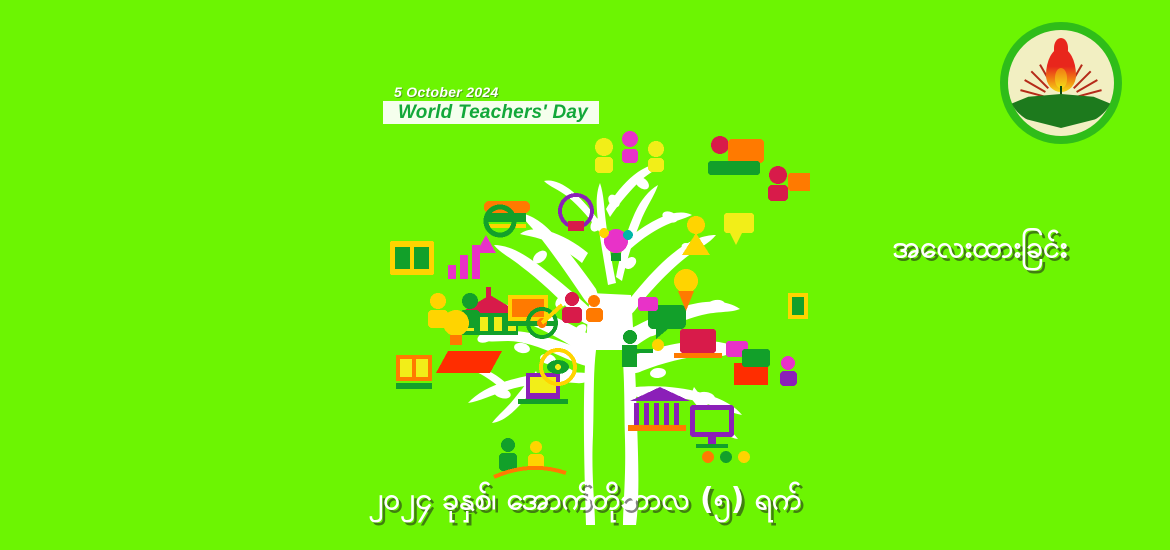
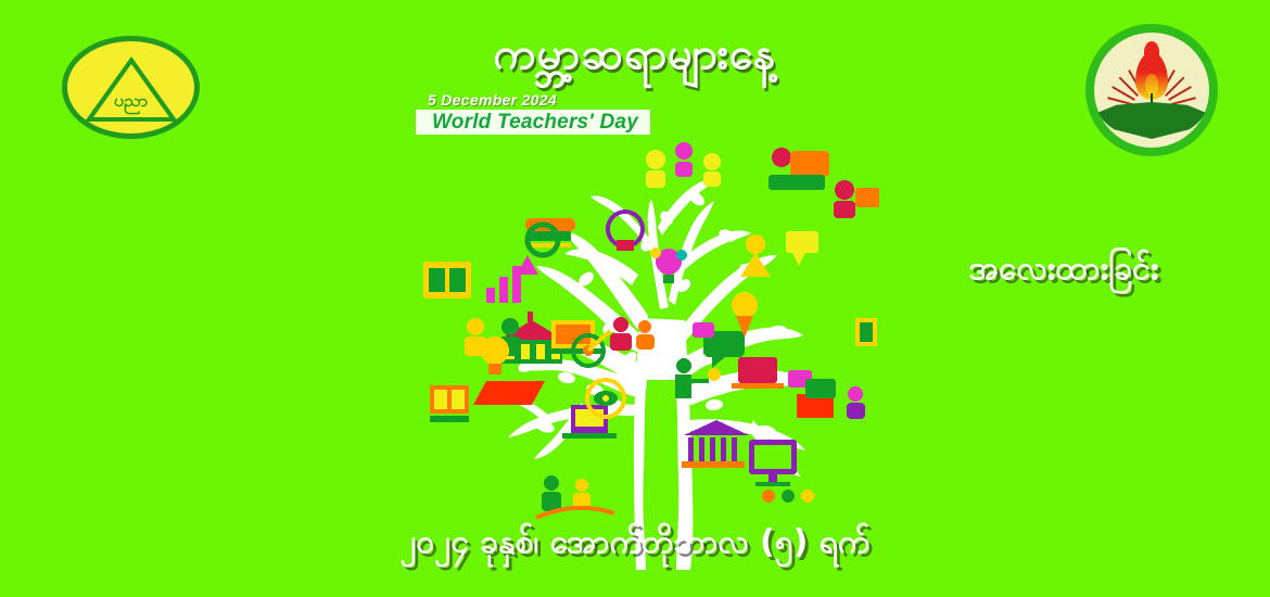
+ ပညာ
+ ကမ္ဘာ့ဆရာများနေ့
- 5 October 2024
+ 5 December 2024
  World Teachers' Day
  အလေးထားခြင်း
  ၂၀၂၄ ခုနှစ်၊ အောက်တိုဘာလ (၅) ရက်
